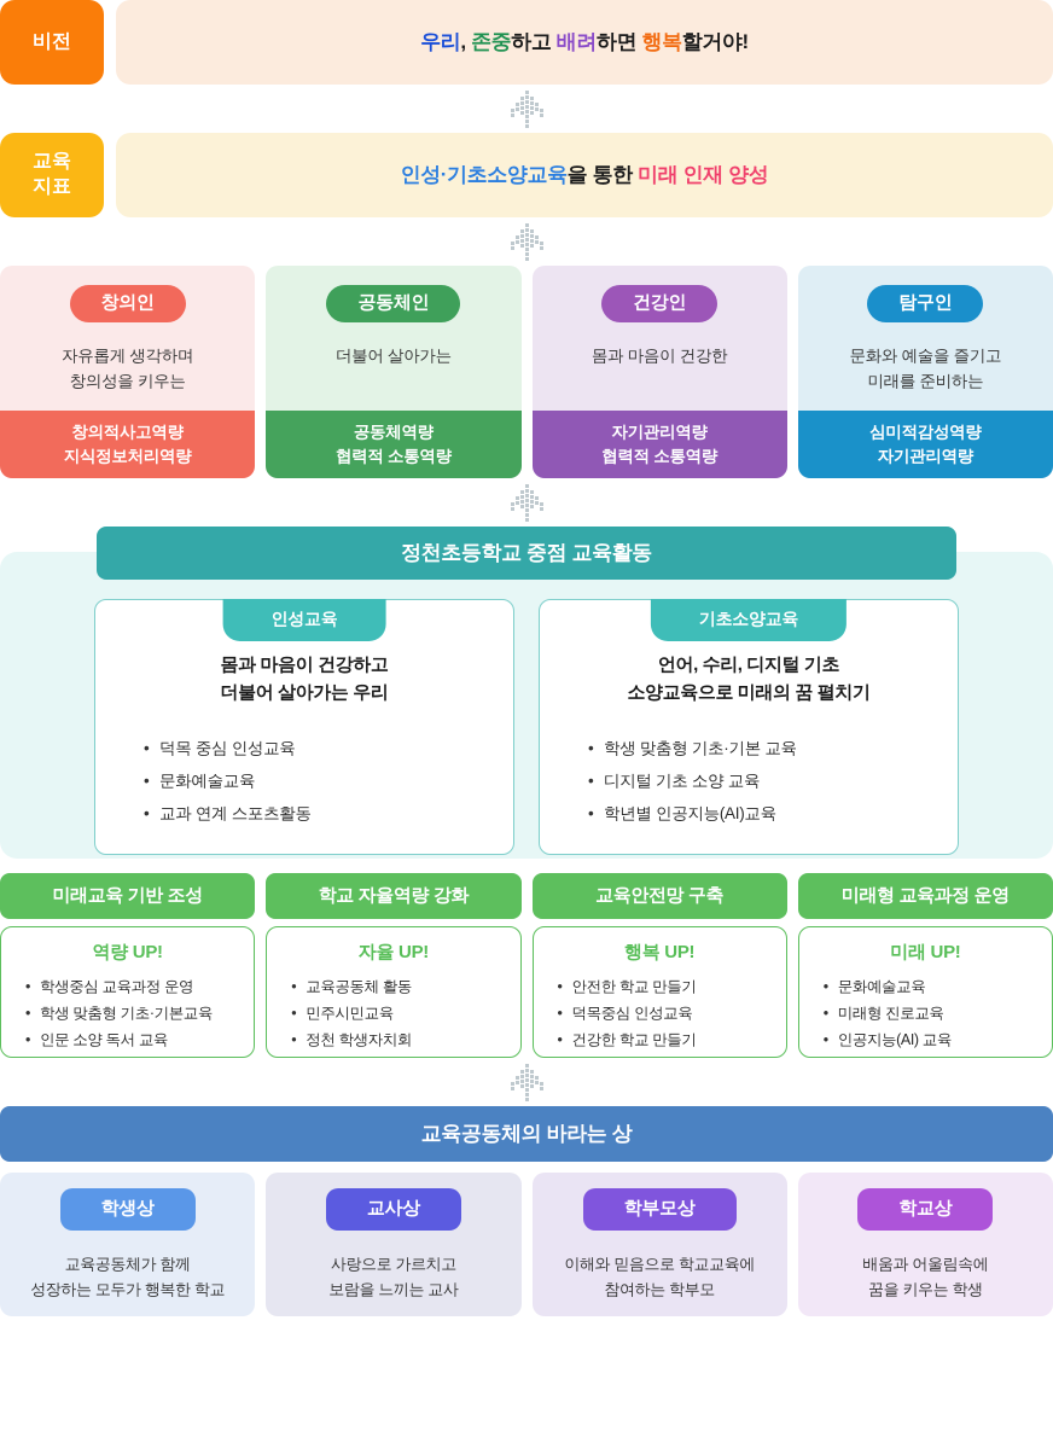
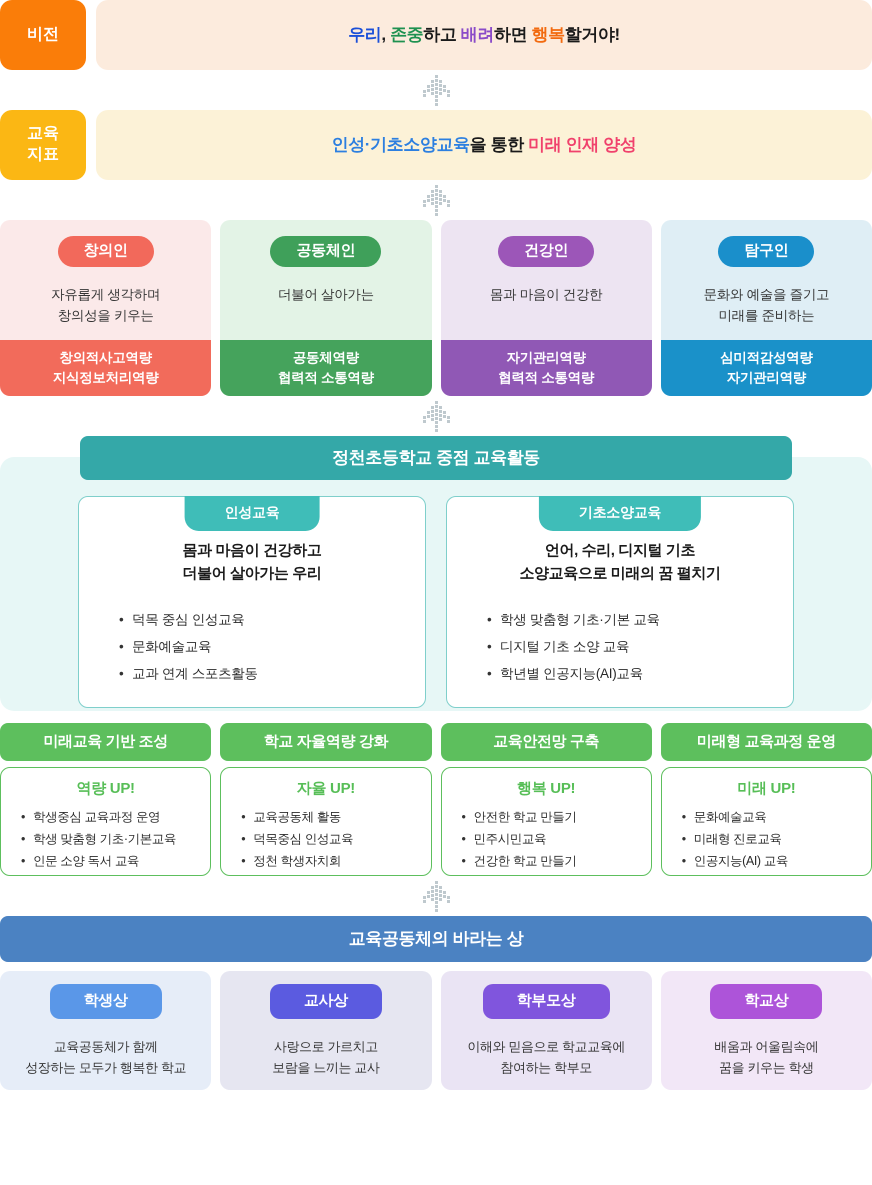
  비전
  우리, 존중하고 배려하면 행복할거야!
  교육
  지표
  인성·기초소양교육을 통한 미래 인재 양성
  창의인
  자유롭게 생각하며
  창의성을 키우는
  창의적사고역량
  지식정보처리역량
  공동체인
  더불어 살아가는
  공동체역량
  협력적 소통역량
  건강인
  몸과 마음이 건강한
  자기관리역량
  협력적 소통역량
  탐구인
  문화와 예술을 즐기고
  미래를 준비하는
  심미적감성역량
  자기관리역량
  정천초등학교 중점 교육활동
  인성교육
  몸과 마음이 건강하고
  더불어 살아가는 우리
  덕목 중심 인성교육
  문화예술교육
  교과 연계 스포츠활동
  기초소양교육
  언어, 수리, 디지털 기초
  소양교육으로 미래의 꿈 펼치기
  학생 맞춤형 기초·기본 교육
  디지털 기초 소양 교육
  학년별 인공지능(AI)교육
  미래교육 기반 조성
  역량 UP!
  학생중심 교육과정 운영
  학생 맞춤형 기초·기본교육
  인문 소양 독서 교육
  학교 자율역량 강화
  자율 UP!
  교육공동체 활동
- 민주시민교육
+ 덕목중심 인성교육
  정천 학생자치회
  교육안전망 구축
  행복 UP!
  안전한 학교 만들기
- 덕목중심 인성교육
+ 민주시민교육
  건강한 학교 만들기
  미래형 교육과정 운영
  미래 UP!
  문화예술교육
  미래형 진로교육
  인공지능(AI) 교육
  교육공동체의 바라는 상
  학생상
  교육공동체가 함께
  성장하는 모두가 행복한 학교
  교사상
  사랑으로 가르치고
  보람을 느끼는 교사
  학부모상
  이해와 믿음으로 학교교육에
  참여하는 학부모
  학교상
  배움과 어울림속에
  꿈을 키우는 학생
